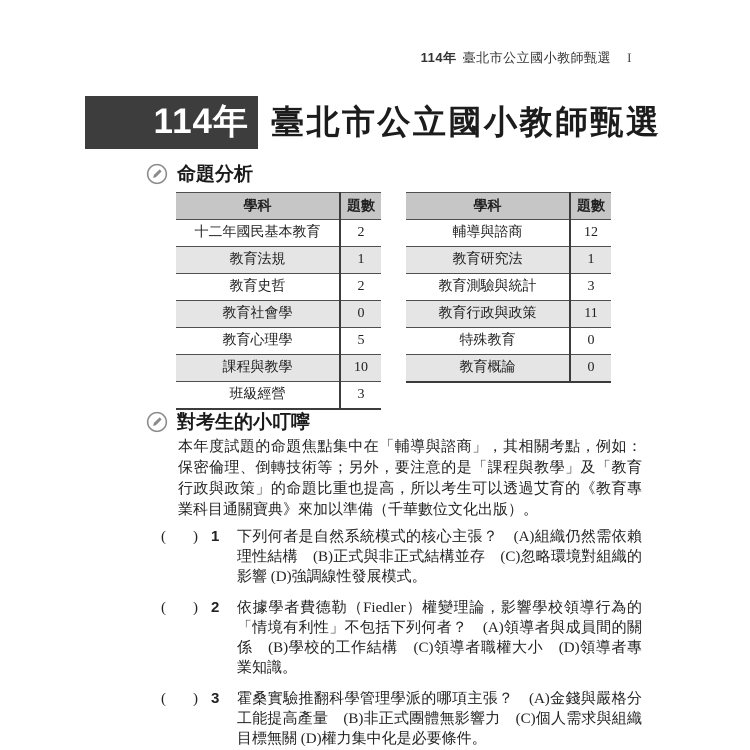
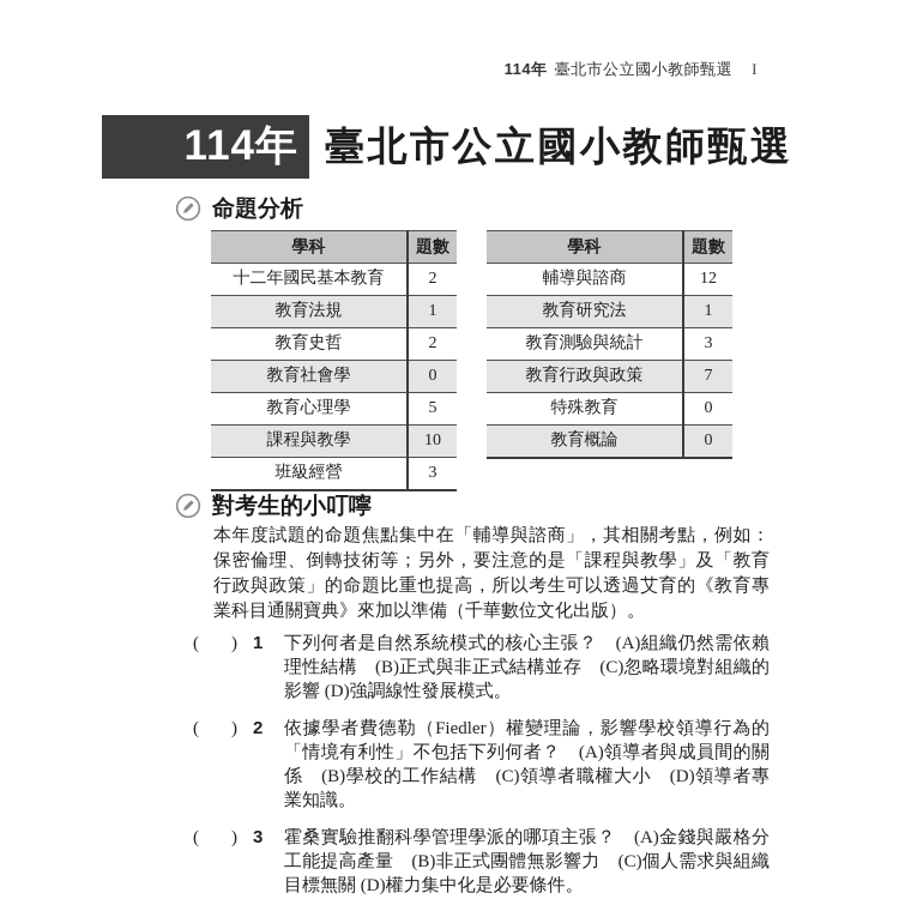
  114年 臺北市公立國小教師甄選 I
  114年
  臺北市公立國小教師甄選
  命題分析
  學科	題數
  十二年國民基本教育	2
  教育法規	1
  教育史哲	2
  教育社會學	0
  教育心理學	5
  課程與教學	10
  班級經營	3
  學科	題數
  輔導與諮商	12
  教育研究法	1
  教育測驗與統計	3
- 教育行政與政策	11
+ 教育行政與政策	7
  特殊教育	0
  教育概論	0
  對考生的小叮嚀
  本年度試題的命題焦點集中在「輔導與諮商」，其相關考點，例如：保密倫理、倒轉技術等；另外，要注意的是「課程與教學」及「教育行政與政策」的命題比重也提高，所以考生可以透過艾育的《教育專業科目通關寶典》來加以準備（千華數位文化出版）。
  (
  )
  1
  下列何者是自然系統模式的核心主張？ (A)組織仍然需依賴理性結構 (B)正式與非正式結構並存 (C)忽略環境對組織的影響 (D)強調線性發展模式。
  (
  )
  2
  依據學者費德勒（Fiedler）權變理論，影響學校領導行為的「情境有利性」不包括下列何者？ (A)領導者與成員間的關係 (B)學校的工作結構 (C)領導者職權大小 (D)領導者專業知識。
  (
  )
  3
  霍桑實驗推翻科學管理學派的哪項主張？ (A)金錢與嚴格分工能提高產量 (B)非正式團體無影響力 (C)個人需求與組織目標無關 (D)權力集中化是必要條件。
